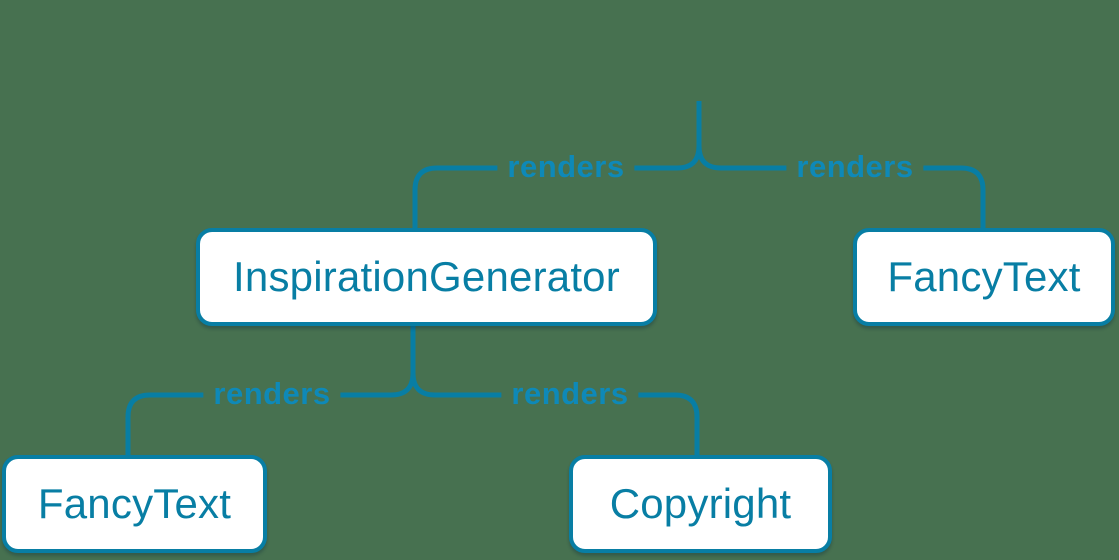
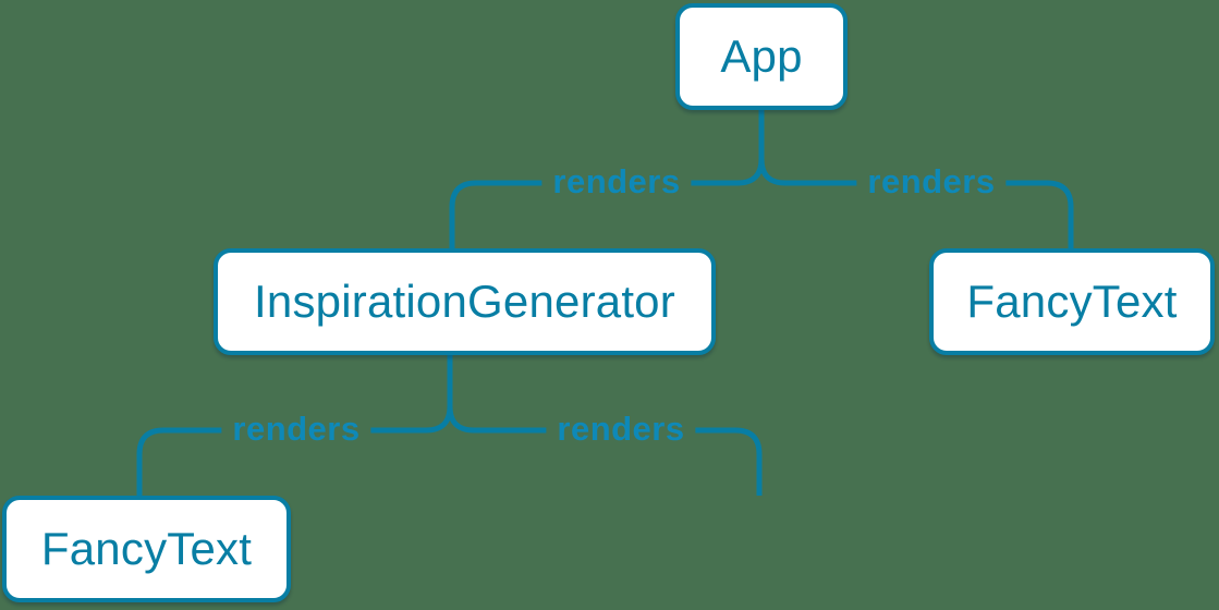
+ App
  InspirationGenerator
  FancyText
  FancyText
- Copyright
  renders
  renders
  renders
  renders
